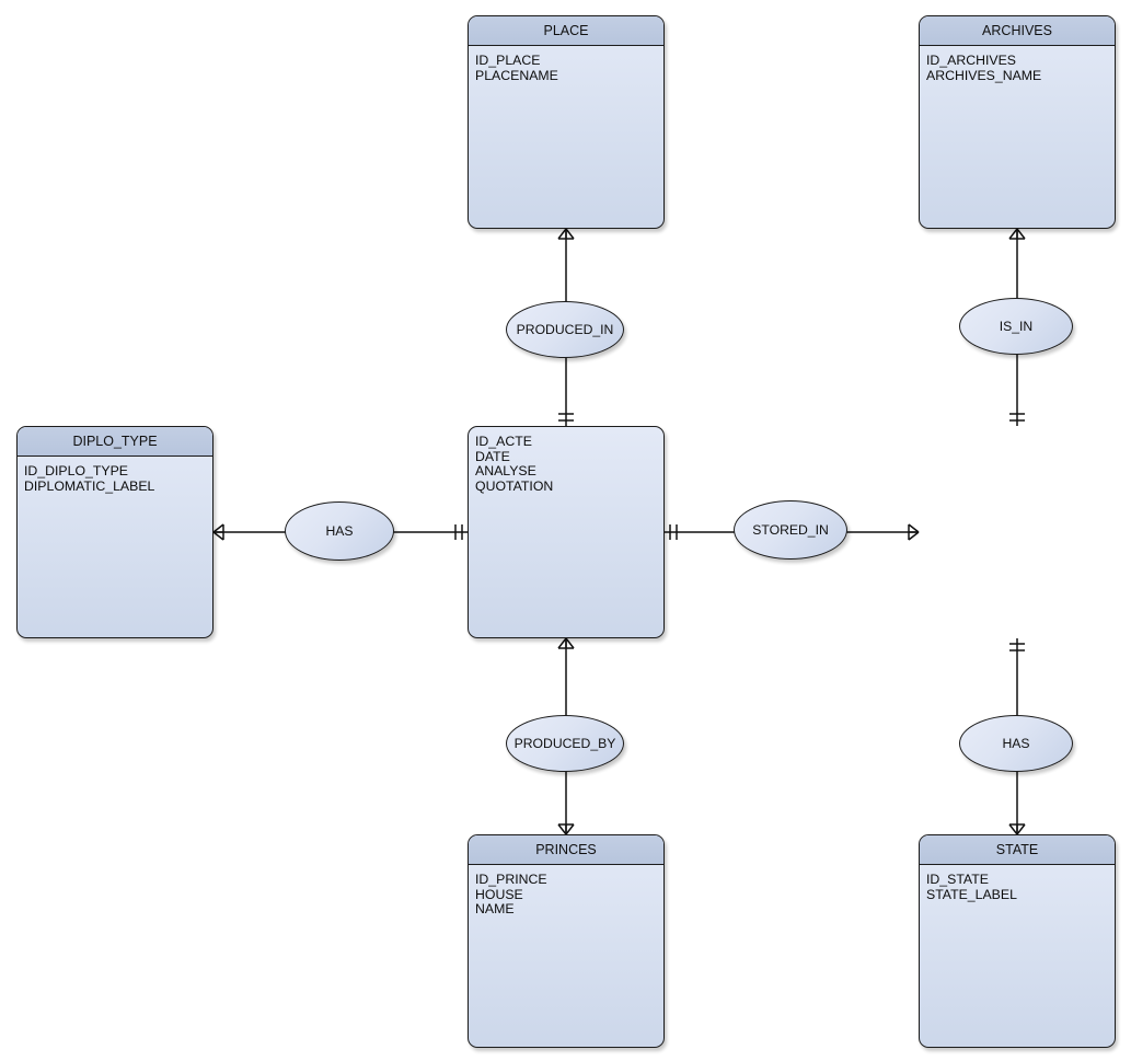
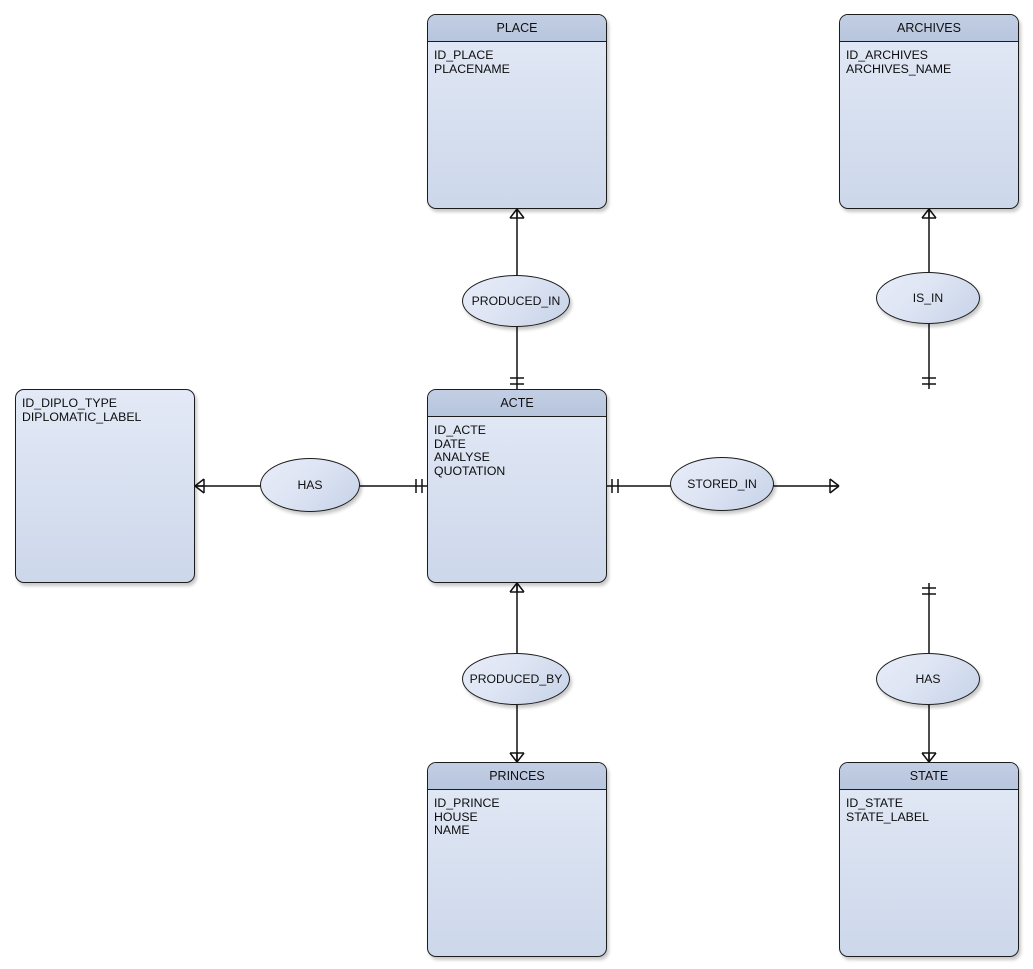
  PLACE
  ID_PLACE
  PLACENAME
  ARCHIVES
  ID_ARCHIVES
  ARCHIVES_NAME
- DIPLO_TYPE
  ID_DIPLO_TYPE
  DIPLOMATIC_LABEL
+ ACTE
  ID_ACTE
  DATE
  ANALYSE
  QUOTATION
  PRINCES
  ID_PRINCE
  HOUSE
  NAME
  STATE
  ID_STATE
  STATE_LABEL
  PRODUCED_IN
  IS_IN
  HAS
  STORED_IN
  PRODUCED_BY
  HAS
